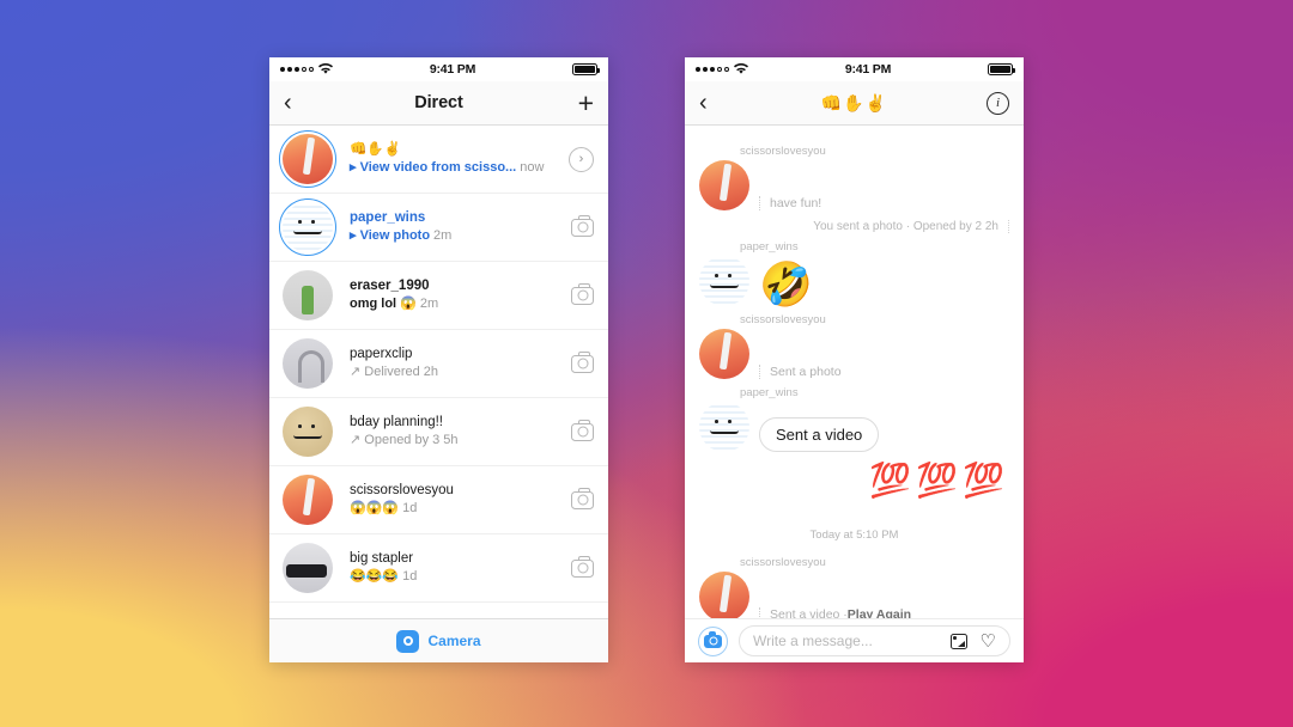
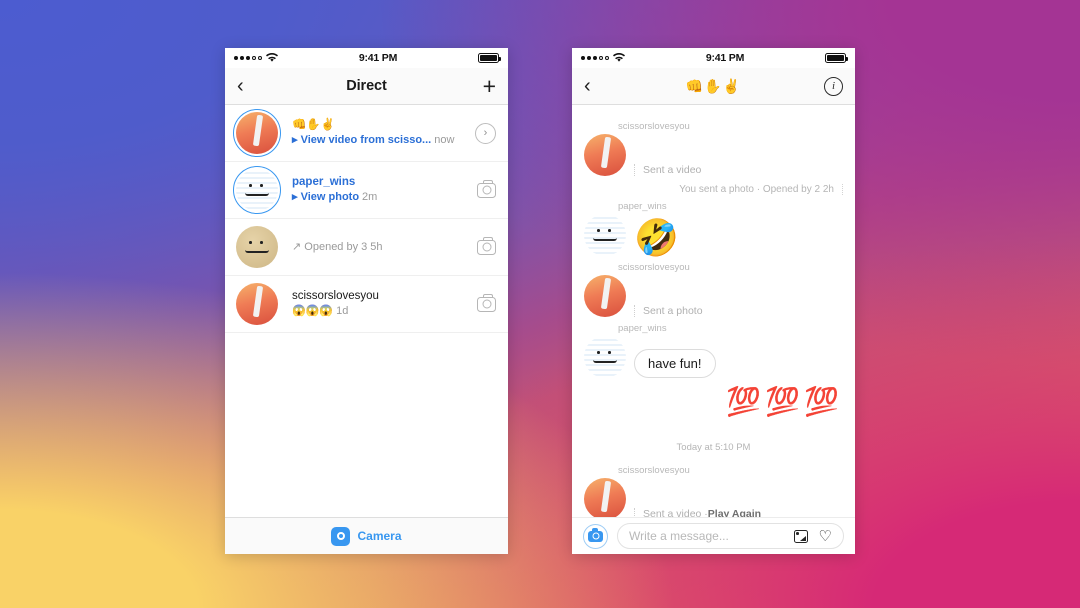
  9:41 PM
  ‹
  Direct
  +
  👊✋✌️
  ▸ View video from scisso... now
  ›
  paper_wins
  ▸ View photo 2m
- eraser_1990
- omg lol 😱 2m
- paperxclip
- ↗ Delivered 2h
- bday planning!!
  ↗ Opened by 3 5h
  scissorslovesyou
  😱😱😱 1d
- big stapler
- 😂😂😂 1d
  Camera
  9:41 PM
  ‹
  👊✋✌️
  i
  scissorslovesyou
- have fun!
+ Sent a video
  You sent a photo · Opened by 2 2h
  paper_wins
  🤣
  scissorslovesyou
  Sent a photo
  paper_wins
- Sent a video
+ have fun!
  💯💯💯
  Today at 5:10 PM
  scissorslovesyou
  Sent a video ·
  Play Again
  Write a message...
  ♡
